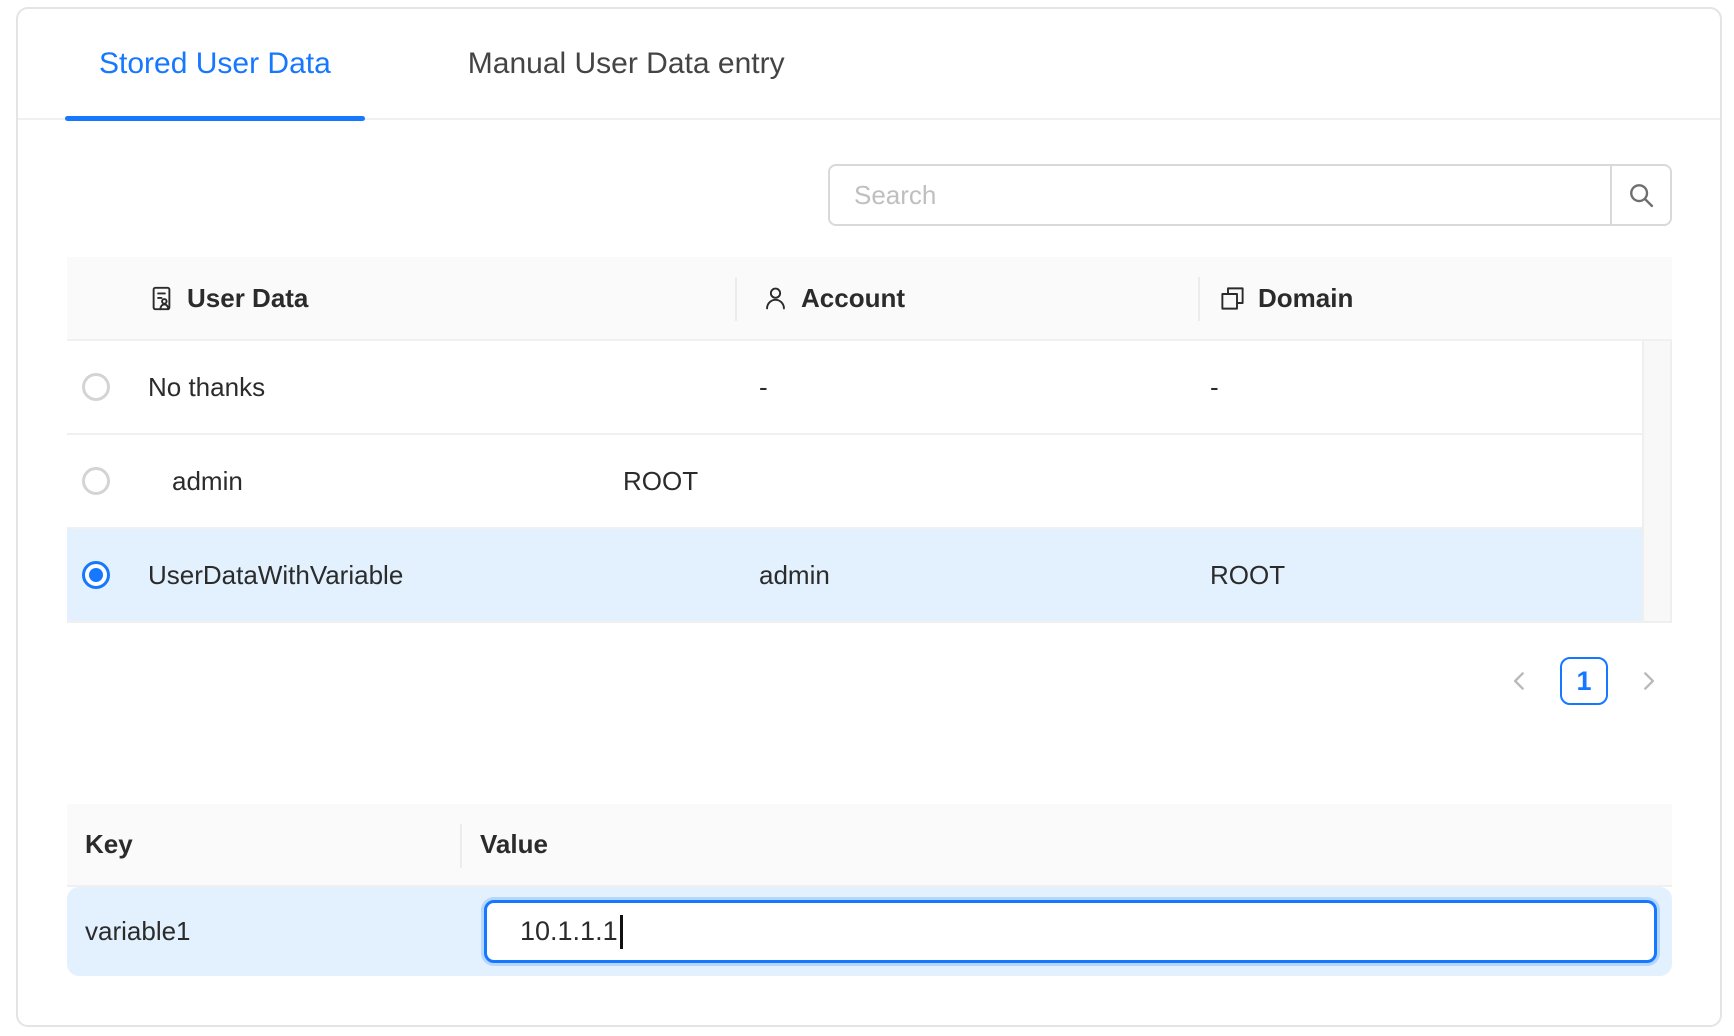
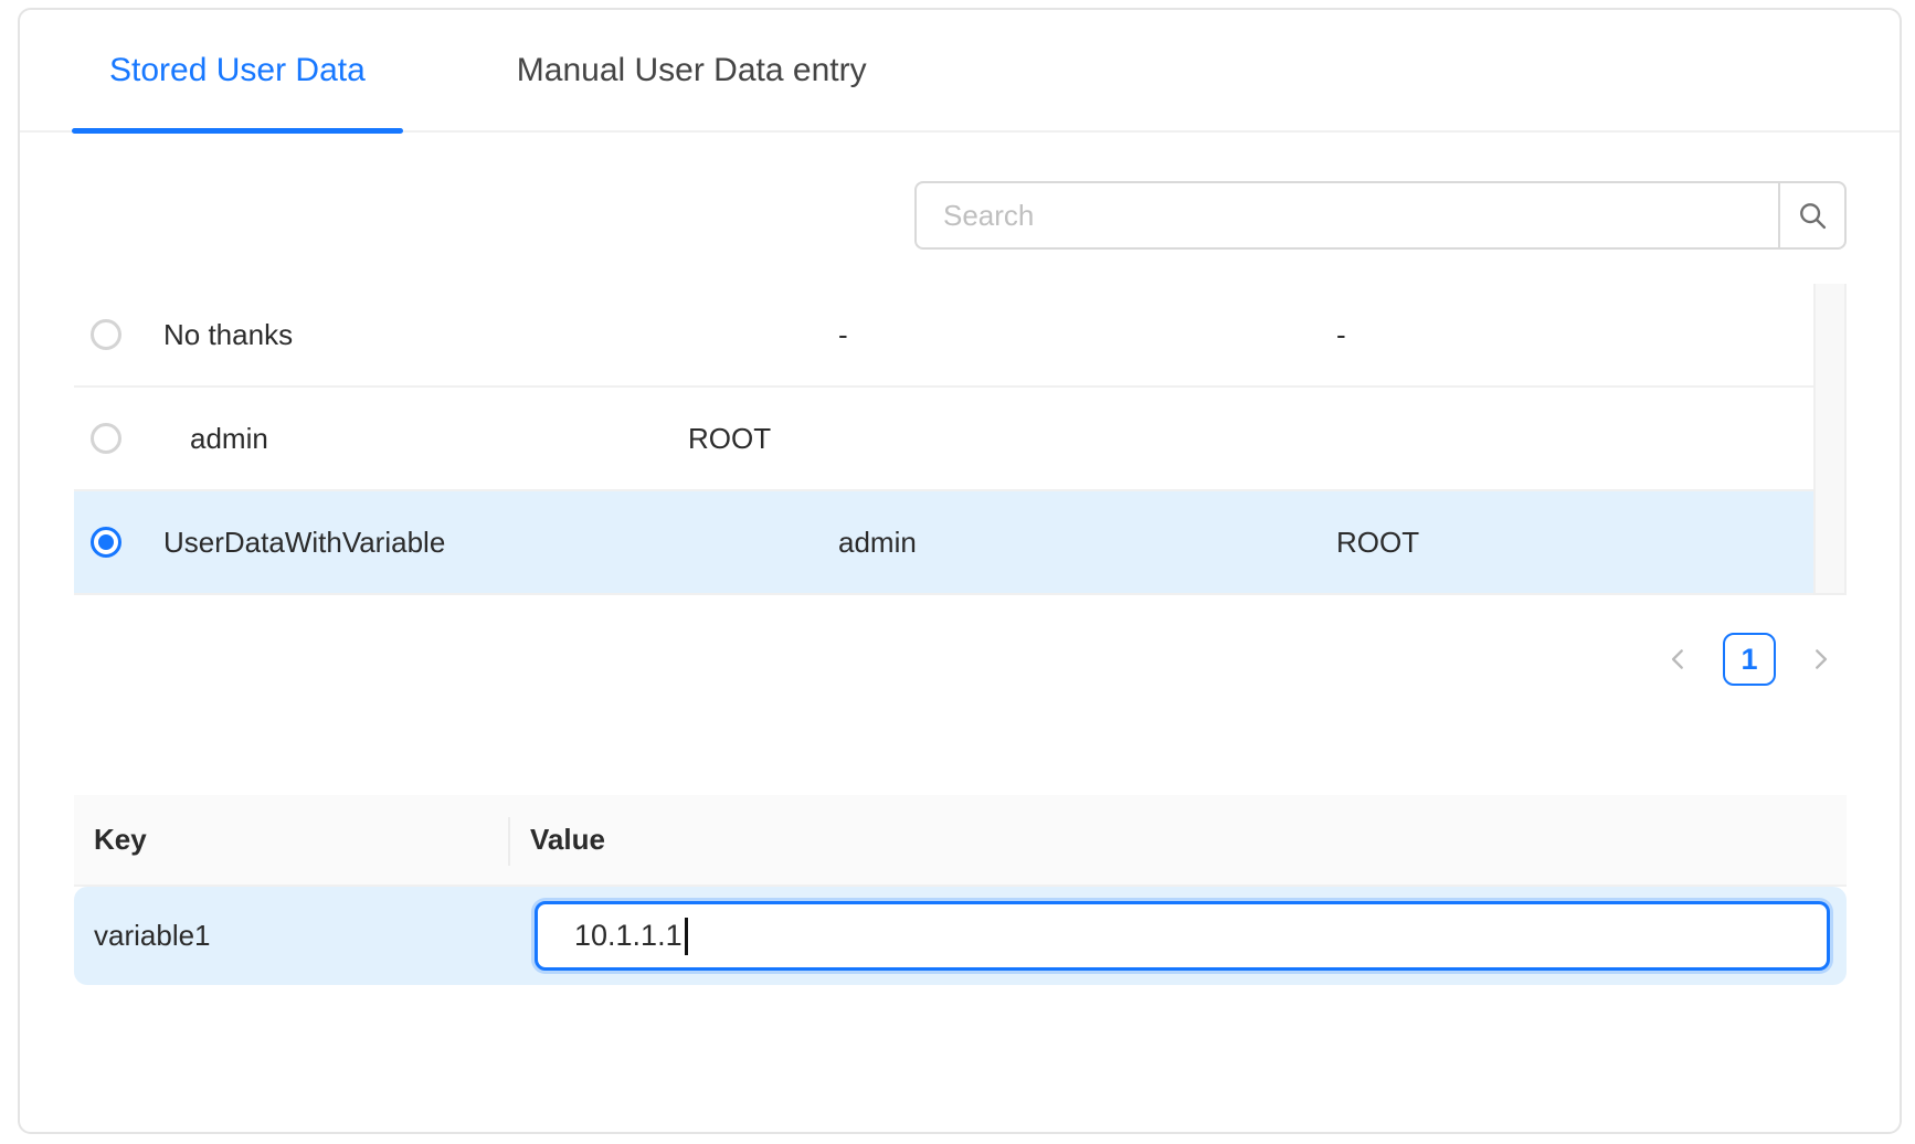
  Stored User Data
  Manual User Data entry
  Search
- User Data
- Account
- Domain
  No thanks
  -
  -
  admin
  ROOT
  UserDataWithVariable
  admin
  ROOT
  1
  Key
  Value
  variable1
  10.1.1.1
